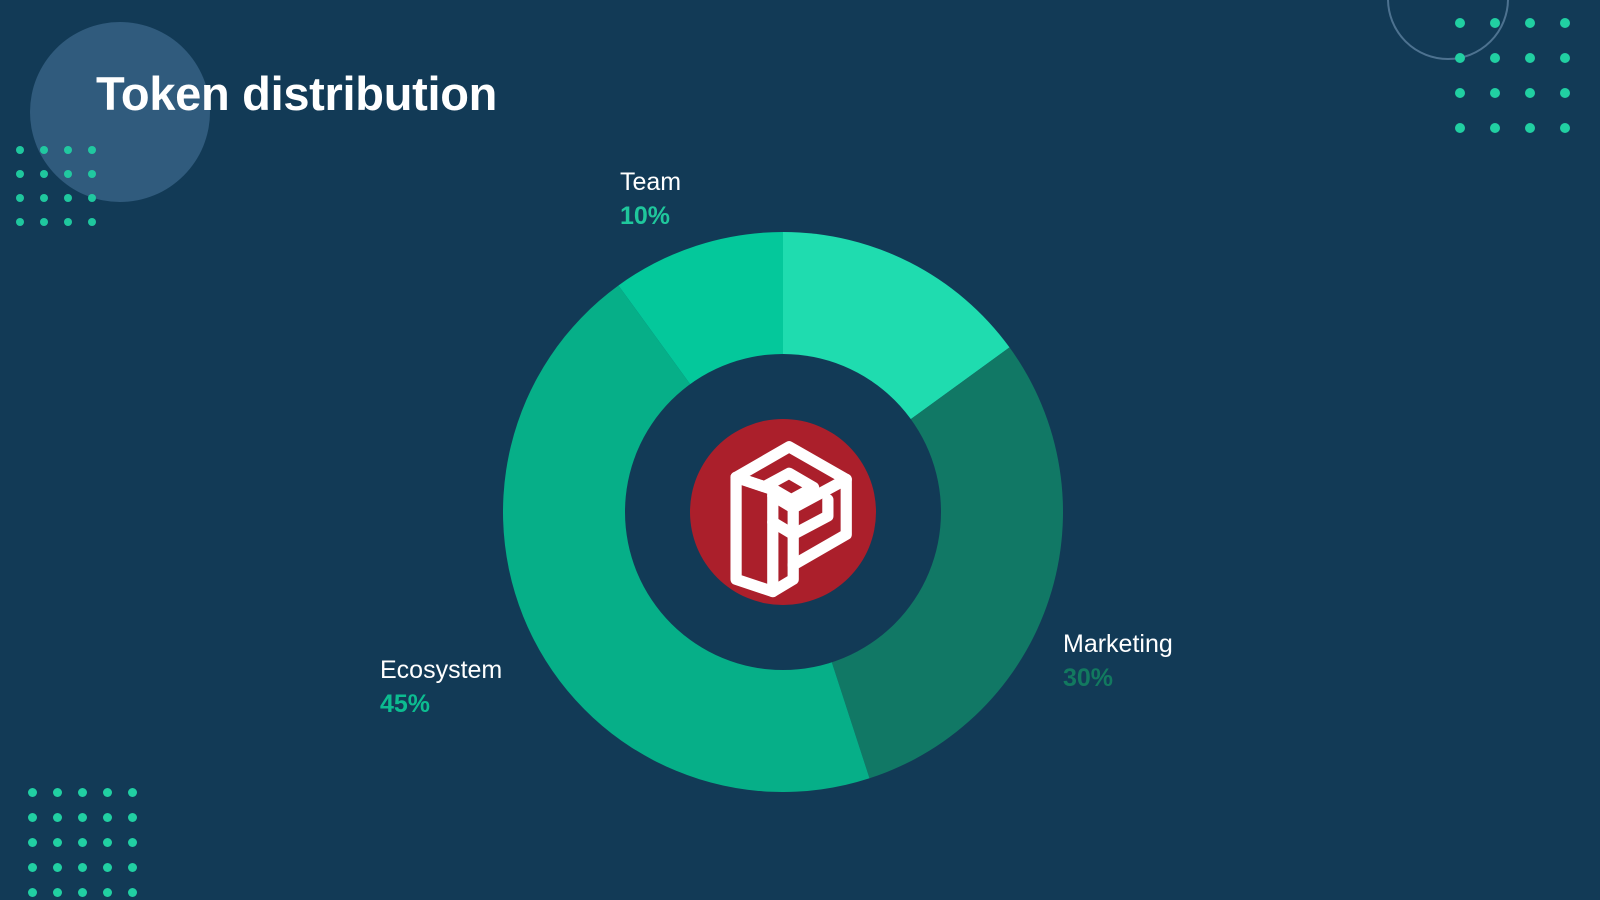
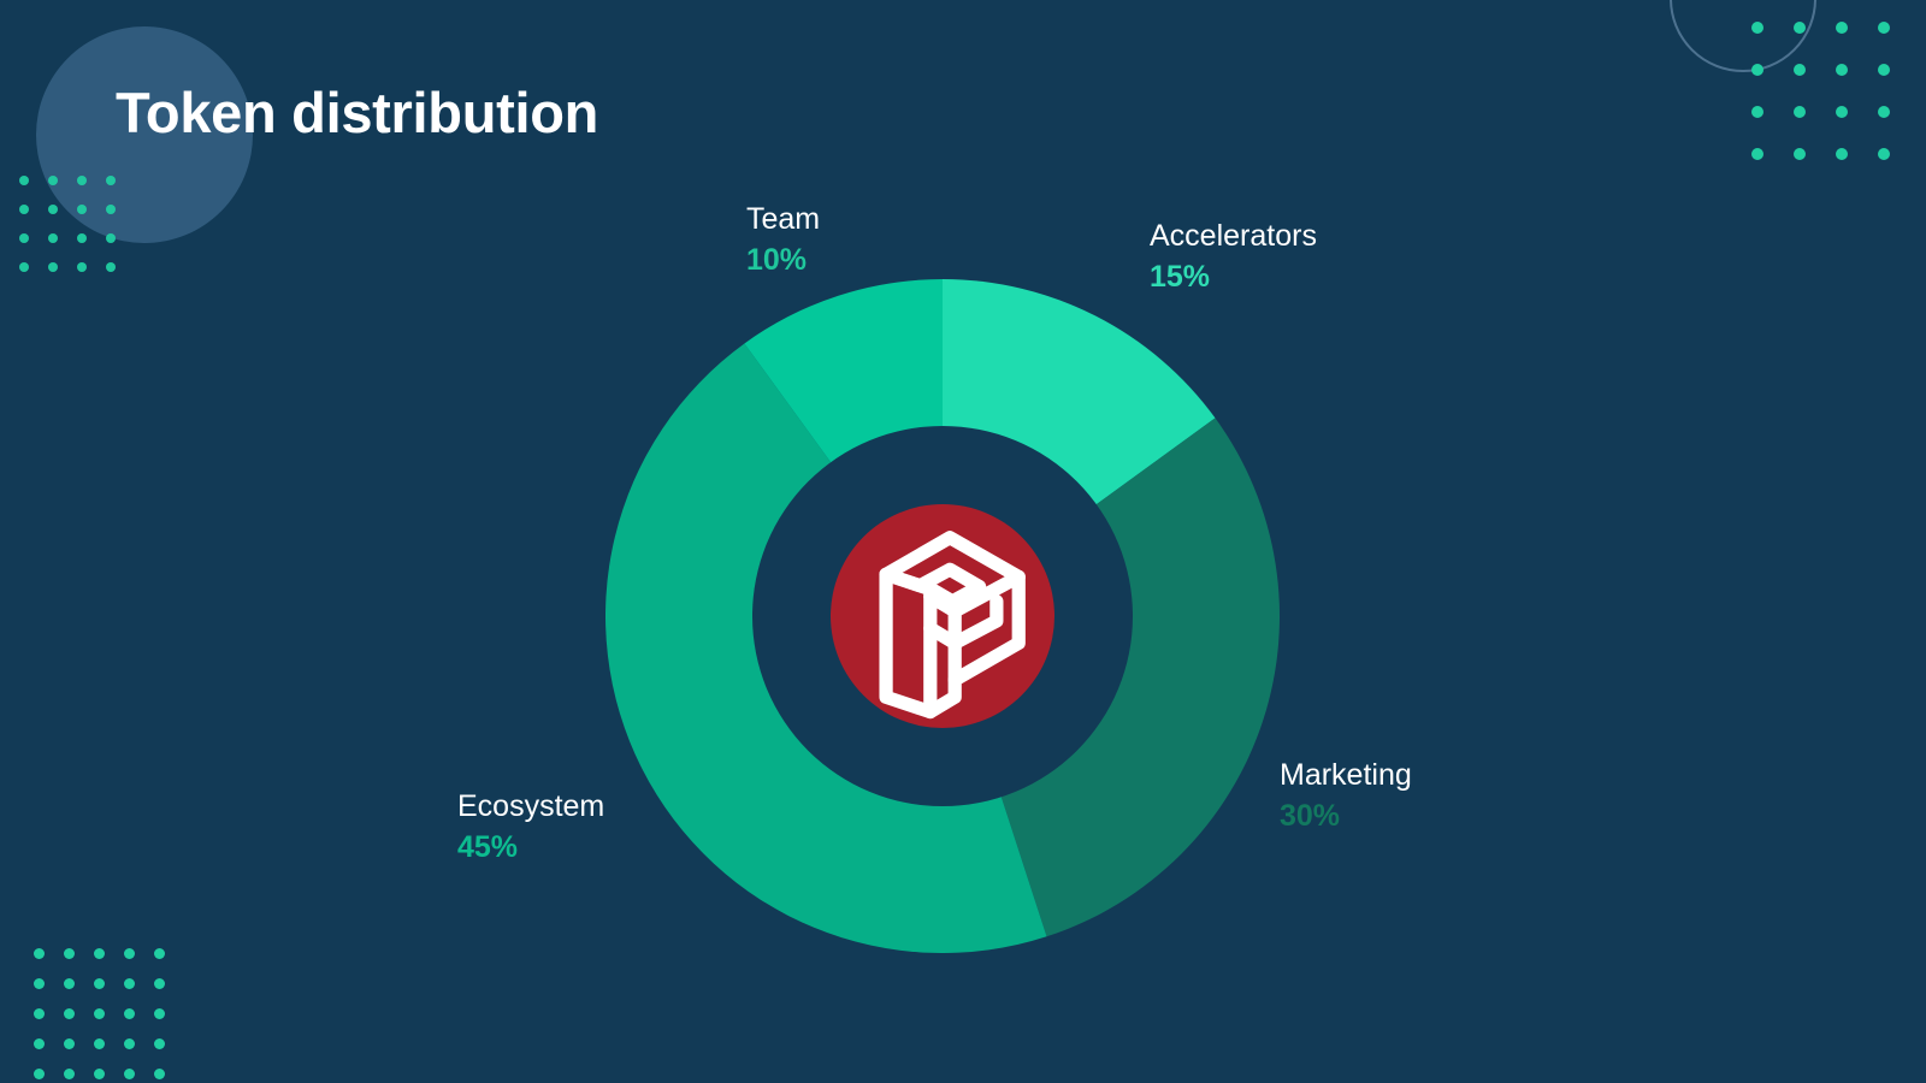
  Token distribution
  Team
  10%
+ Accelerators
+ 15%
  Marketing
  30%
  Ecosystem
  45%
